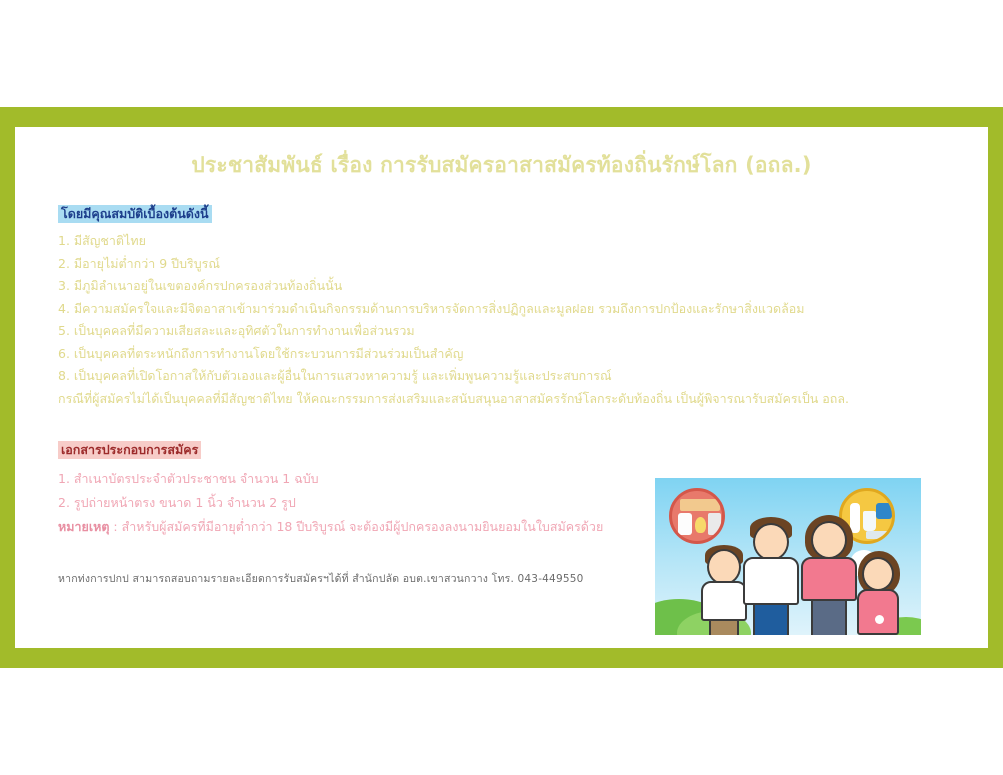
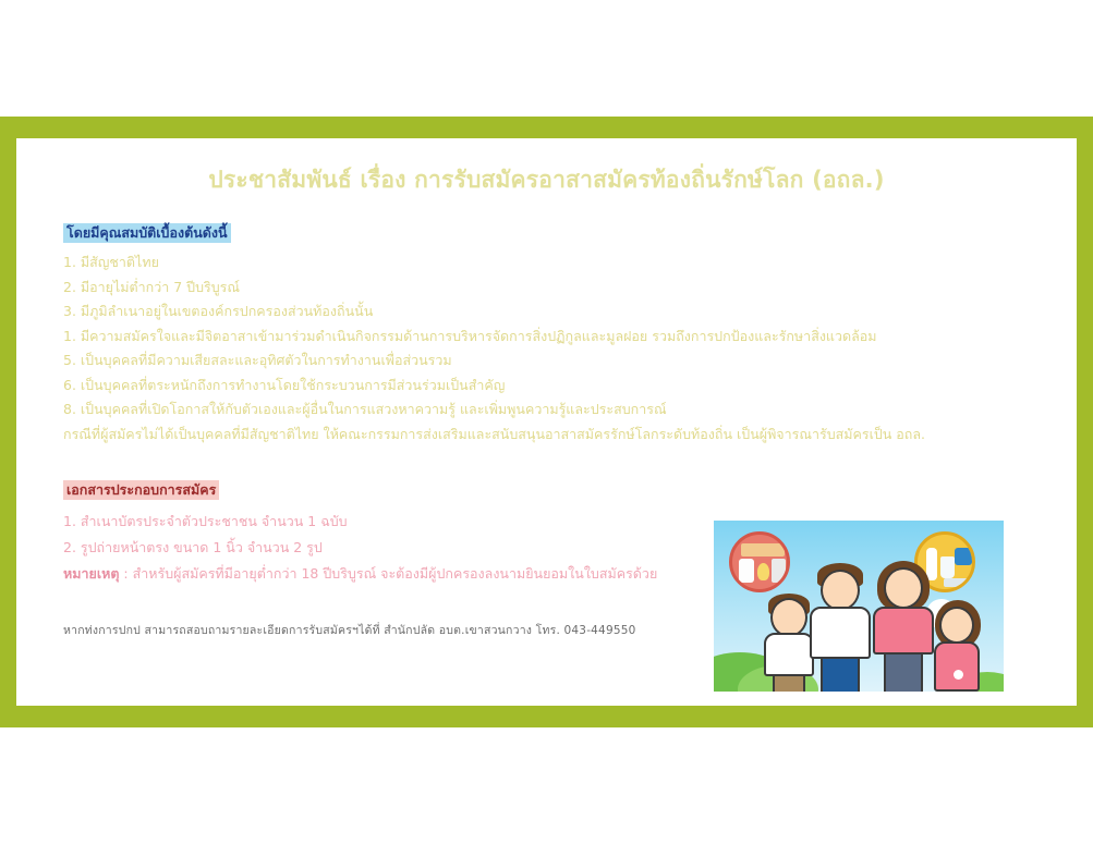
  ประชาสัมพันธ์ เรื่อง การรับสมัครอาสาสมัครท้องถิ่นรักษ์โลก (อถล.)
  โดยมีคุณสมบัติเบื้องต้นดังนี้
  1. มีสัญชาติไทย
- 2. มีอายุไม่ต่ำกว่า 9 ปีบริบูรณ์
+ 2. มีอายุไม่ต่ำกว่า 7 ปีบริบูรณ์
  3. มีภูมิลำเนาอยู่ในเขตองค์กรปกครองส่วนท้องถิ่นนั้น
- 4. มีความสมัครใจและมีจิตอาสาเข้ามาร่วมดำเนินกิจกรรมด้านการบริหารจัดการสิ่งปฏิกูลและมูลฝอย รวมถึงการปกป้องและรักษาสิ่งแวดล้อม
+ 1. มีความสมัครใจและมีจิตอาสาเข้ามาร่วมดำเนินกิจกรรมด้านการบริหารจัดการสิ่งปฏิกูลและมูลฝอย รวมถึงการปกป้องและรักษาสิ่งแวดล้อม
  5. เป็นบุคคลที่มีความเสียสละและอุทิศตัวในการทำงานเพื่อส่วนรวม
  6. เป็นบุคคลที่ตระหนักถึงการทำงานโดยใช้กระบวนการมีส่วนร่วมเป็นสำคัญ
  8. เป็นบุคคลที่เปิดโอกาสให้กับตัวเองและผู้อื่นในการแสวงหาความรู้ และเพิ่มพูนความรู้และประสบการณ์
  กรณีที่ผู้สมัครไม่ได้เป็นบุคคลที่มีสัญชาติไทย ให้คณะกรรมการส่งเสริมและสนับสนุนอาสาสมัครรักษ์โลกระดับท้องถิ่น เป็นผู้พิจารณารับสมัครเป็น อถล.
  เอกสารประกอบการสมัคร
  1. สำเนาบัตรประจำตัวประชาชน จำนวน 1 ฉบับ
  2. รูปถ่ายหน้าตรง ขนาด 1 นิ้ว จำนวน 2 รูป
  หมายเหตุ : สำหรับผู้สมัครที่มีอายุต่ำกว่า 18 ปีบริบูรณ์ จะต้องมีผู้ปกครองลงนามยินยอมในใบสมัครด้วย
  หากท่งการปกป สามารถสอบถามรายละเอียดการรับสมัครฯได้ที่ สำนักปลัด อบต.เขาสวนกวาง โทร. 043-449550
